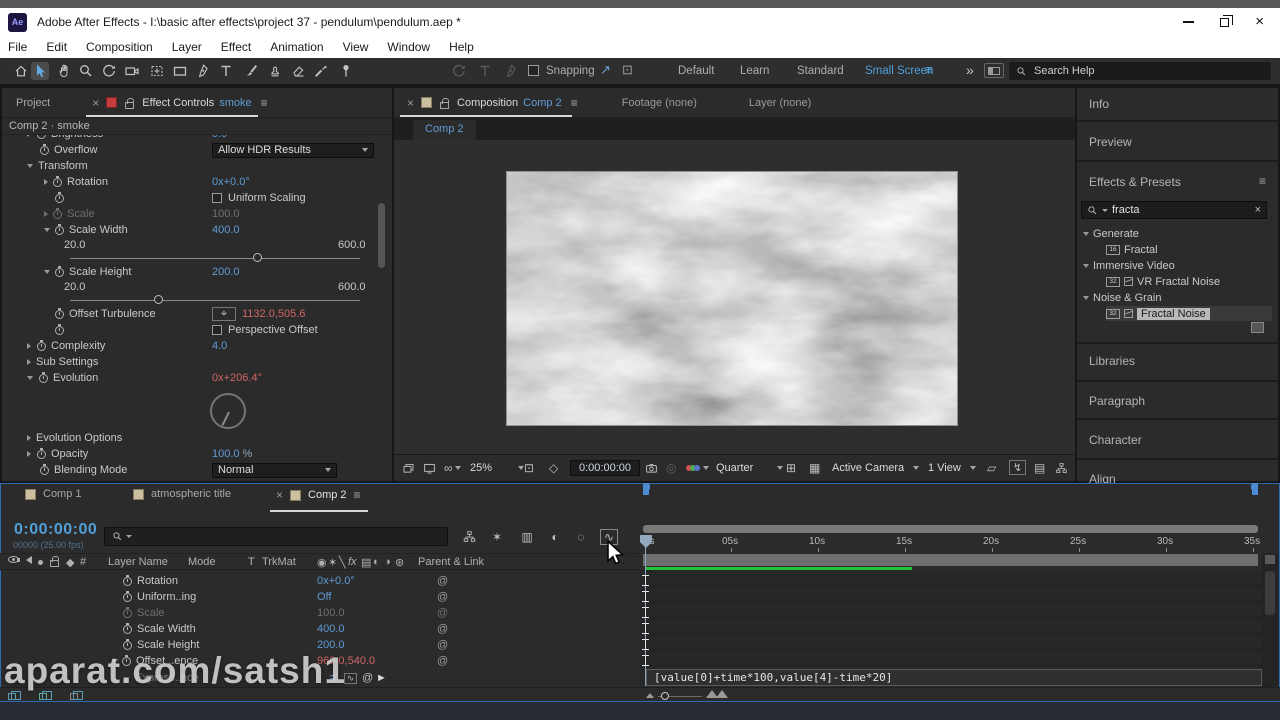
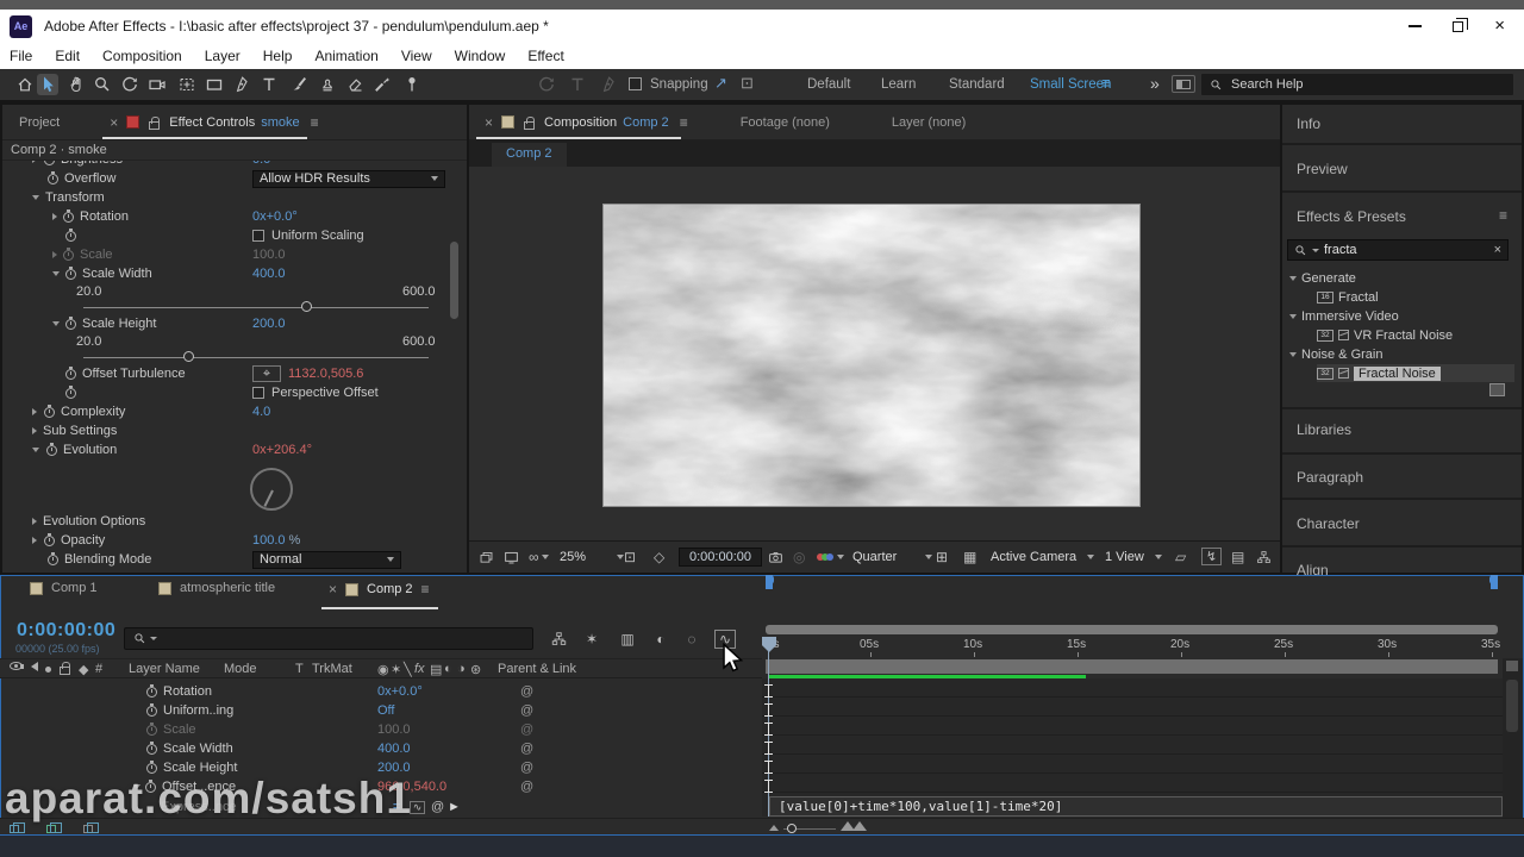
  Ae
  Adobe After Effects - I:\basic after effects\project 37 - pendulum\pendulum.aep *
  ×
  File
  Edit
  Composition
  Layer
- Effect
+ Help
  Animation
  View
  Window
- Help
+ Effect
  Snapping
  ↗
  ⊡
  Default
  Learn
  Standard
  Small Screen
  ≡
  »
  Search Help
  Project
  ×
  Effect Controls
  smoke
  ≡
  Comp 2 · smoke
  Overflow
  Allow HDR Results
  Transform
  Rotation
  0x+0.0°
  Uniform Scaling
  Scale
  100.0
  Scale Width
  400.0
  20.0
  600.0
  Scale Height
  200.0
  20.0
  600.0
  Offset Turbulence
  ⌖
  1132.0,505.6
  Perspective Offset
  Complexity
  4.0
  Sub Settings
  Evolution
  0x+206.4°
  Evolution Options
  Opacity
  100.0
  %
  Blending Mode
  Normal
  ×
  Composition
  Comp 2
  ≡
  Footage (none)
  Layer (none)
  Comp 2
  ∞
  25%
  ⊡
  ◇
  0:00:00:00
  ◎
  Quarter
  ⊞
  ▦
  Active Camera
  1 View
  ▱
  ↯
  ▤
  Info
  Preview
  Effects & Presets
  ≡
  fracta
  ×
  Generate
  Fractal
  Immersive Video
  VR Fractal Noise
  Noise & Grain
  Fractal Noise
  Libraries
  Paragraph
  Character
  Align
  Comp 1
  atmospheric title
  ×
  Comp 2
  ≡
  0:00:00:00
  00000 (25.00 fps)
  ✶
  ▥
  ◐
  ◌
  ∿
  05s
  10s
  15s
  20s
  25s
  30s
  35s
  ◆
  #
  Layer Name
  Mode
  T
  TrkMat
  ◉
  ✶
  ╲
  fx
  ▤
  ◐
  ◑
  ⊛
  Parent & Link
  Rotation
  0x+0.0°
  @
  Uniform..ing
  Off
  @
  Scale
  100.0
  @
  Scale Width
  400.0
  @
  Scale Height
  200.0
  @
  Offset ..ence
  960.0,540.0
  @
  Express..nce
  =
  ∿
  @
  ►
- [value[0]+time*100,value[4]-time*20]
+ [value[0]+time*100,value[1]-time*20]
  aparat.com/satsh1
